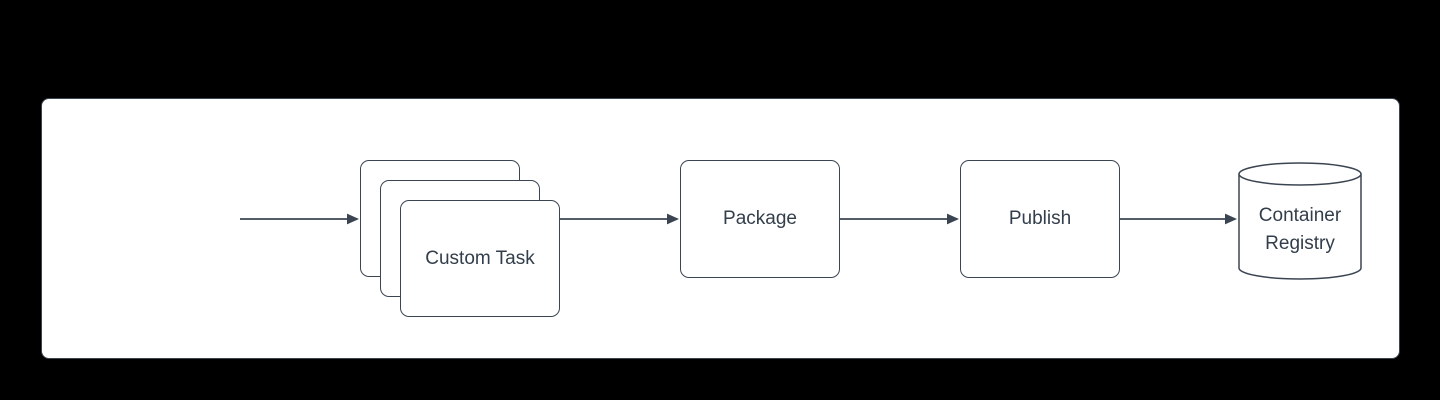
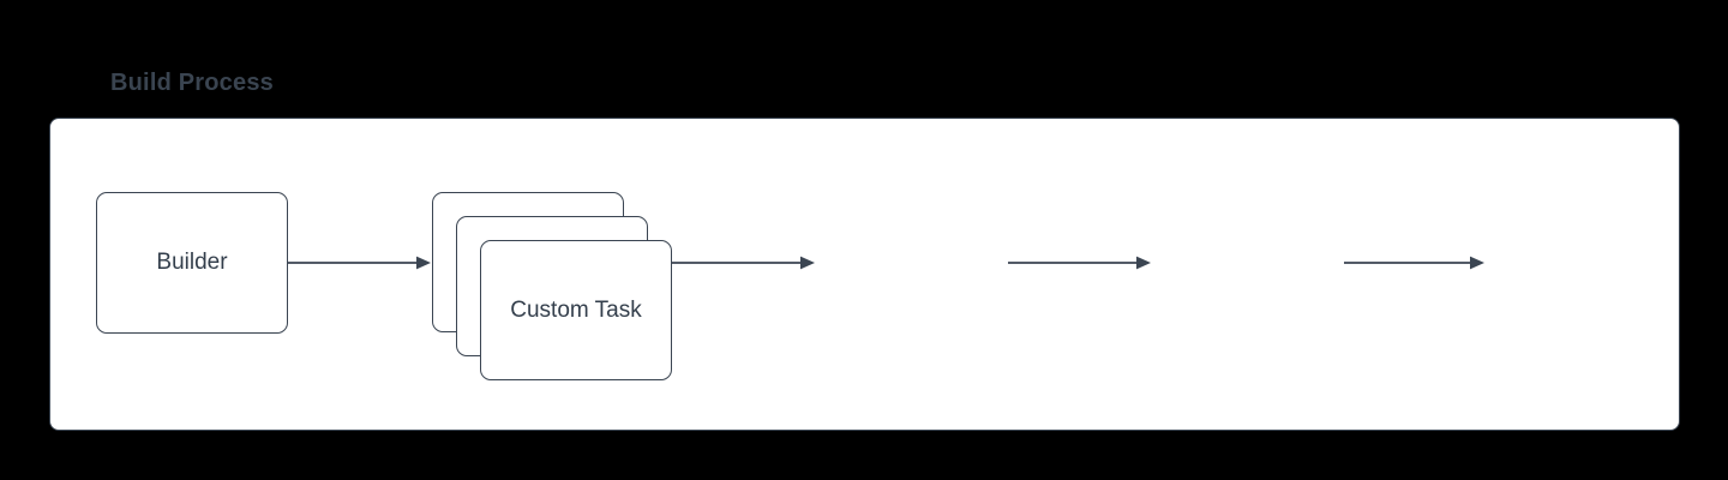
+ Build Process
+ Builder
  Custom Task
- Package
- Publish
- Container Registry
